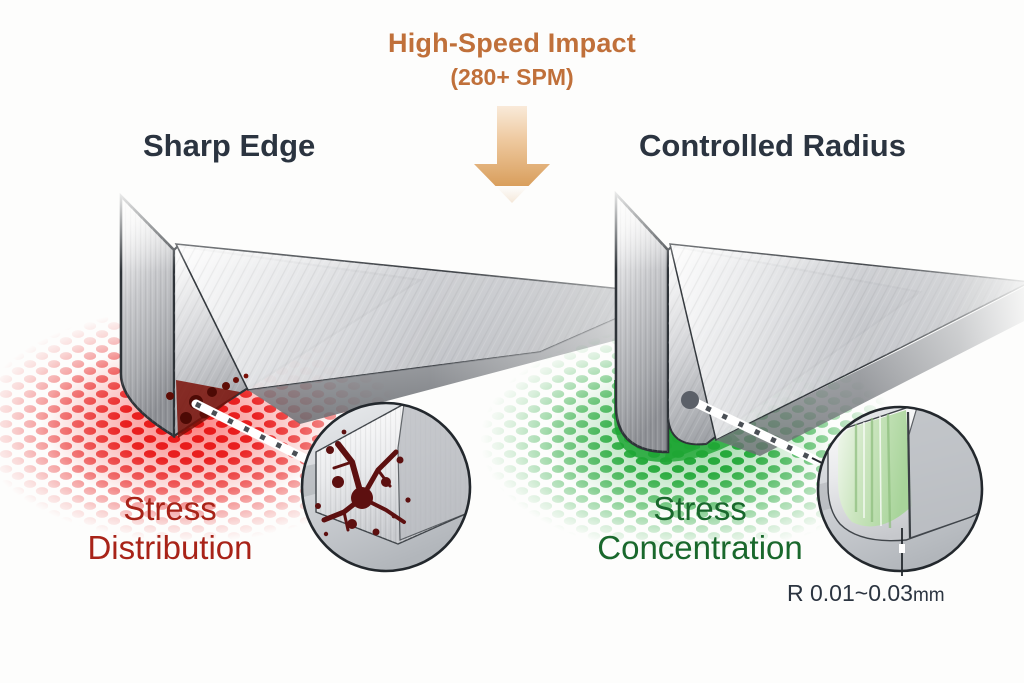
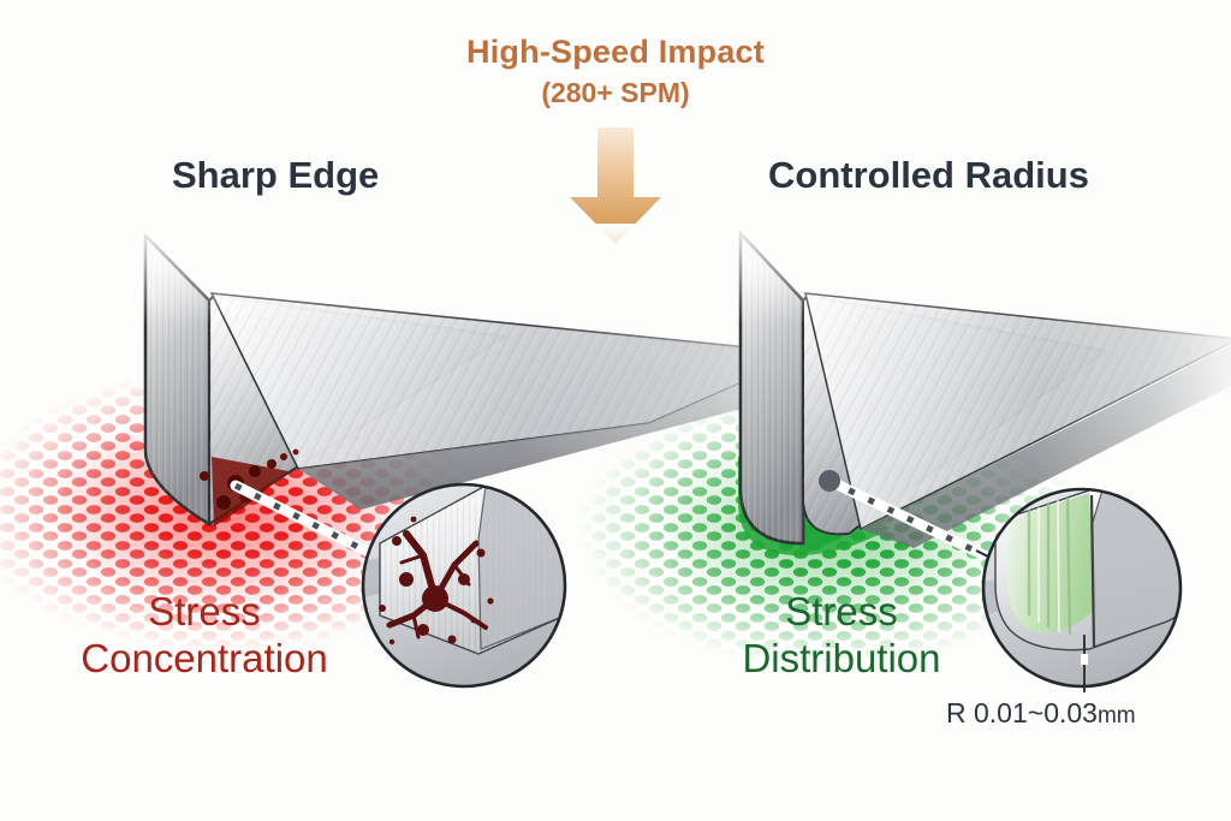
  High-Speed Impact
  (280+ SPM)
  Sharp Edge
  Controlled Radius
  Stress
- Distribution
+ Concentration
  Stress
- Concentration
+ Distribution
  R 0.01~0.03mm
